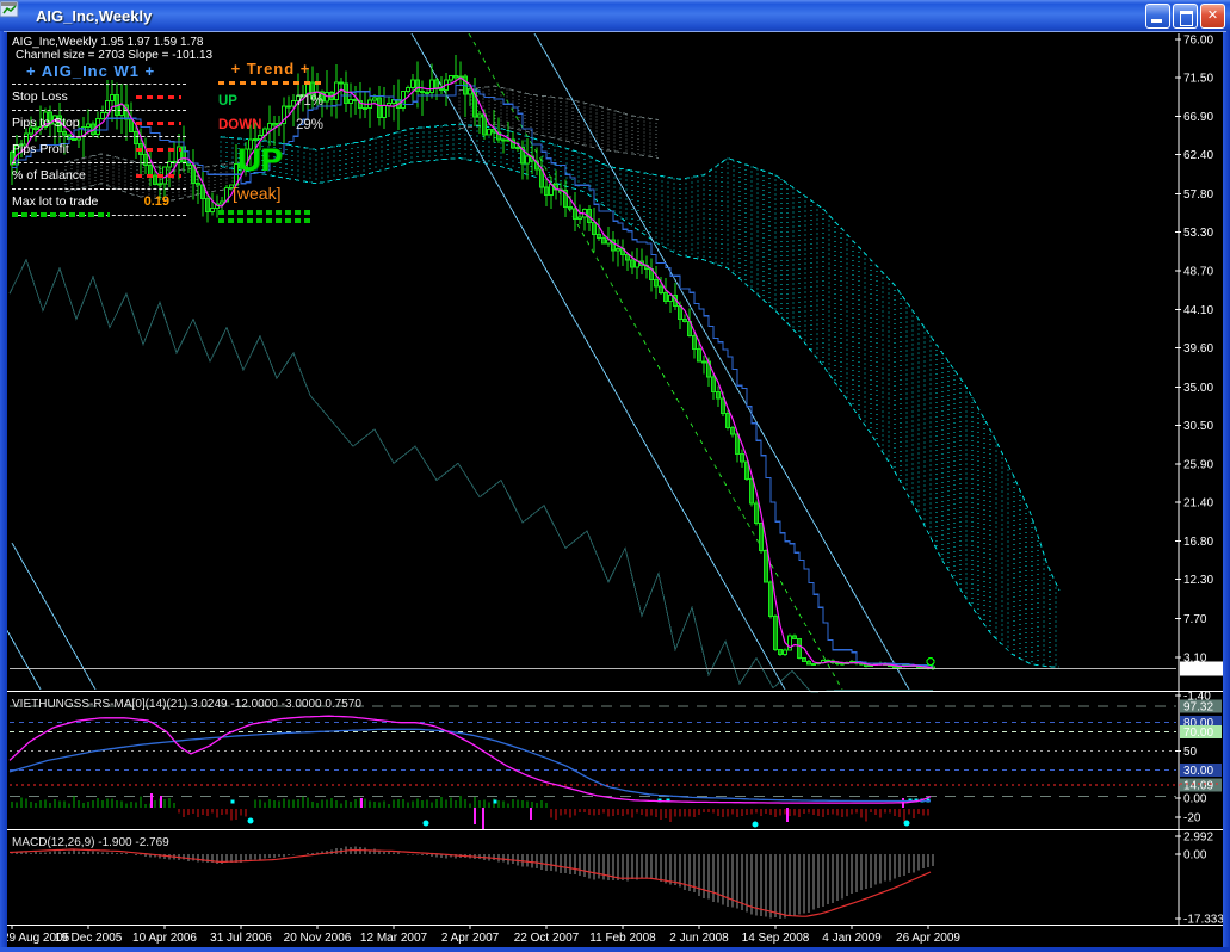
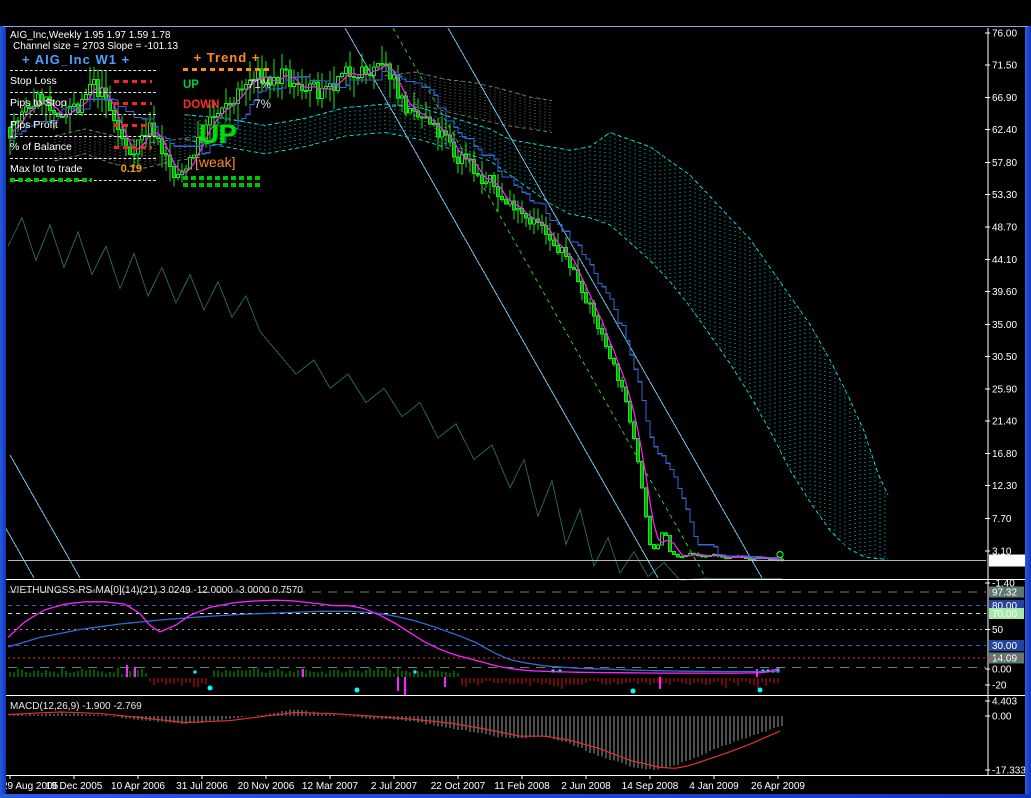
  76.00
  71.50
  66.90
  62.40
  57.80
  53.30
  48.70
  44.10
  39.60
  35.00
  30.50
  25.90
  21.40
  16.80
  12.30
  7.70
  3.10
  -1.40
  1.78
  97.32
  80.00
  70.00
  50
  30.00
  14.09
  0.00
  -20
- 2.992
+ 4.403
  0.00
  -17.333
  9 Aug 2005
  19 Dec 2005
  10 Apr 2006
  31 Jul 2006
  20 Nov 2006
  12 Mar 2007
- 2 Apr 2007
+ 2 Jul 2007
  22 Oct 2007
  11 Feb 2008
  2 Jun 2008
  14 Sep 2008
  4 Jan 2009
  26 Apr 2009
- AIG_Inc,Weekly
- ✕
  AIG_Inc,Weekly 1.95 1.97 1.59 1.78
  Channel size = 2703 Slope = -101.13
  + AIG_Inc W1 +
  Stop Loss
  Pips to Stop
  Pips Profit
  % of Balance
  Max lot to trade
  0.19
  + Trend +
  UP
  71%
  DOWN
- 29%
+ 7%
  UP
  [weak]
  VIETHUNGSS-RS-MA[0](14)(21) 3.0249 -12.0000 -3.0000 0.7570
  MACD(12,26,9) -1.900 -2.769
